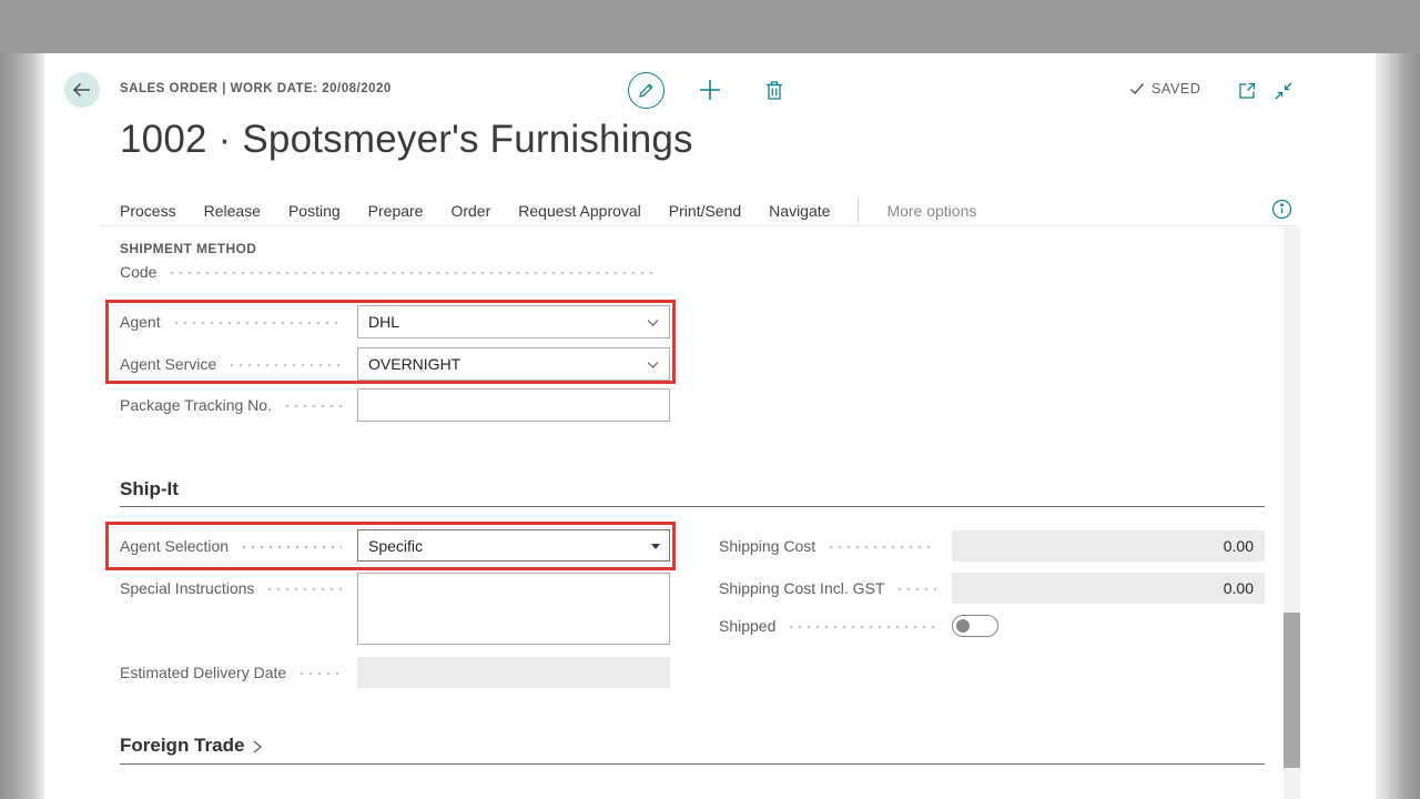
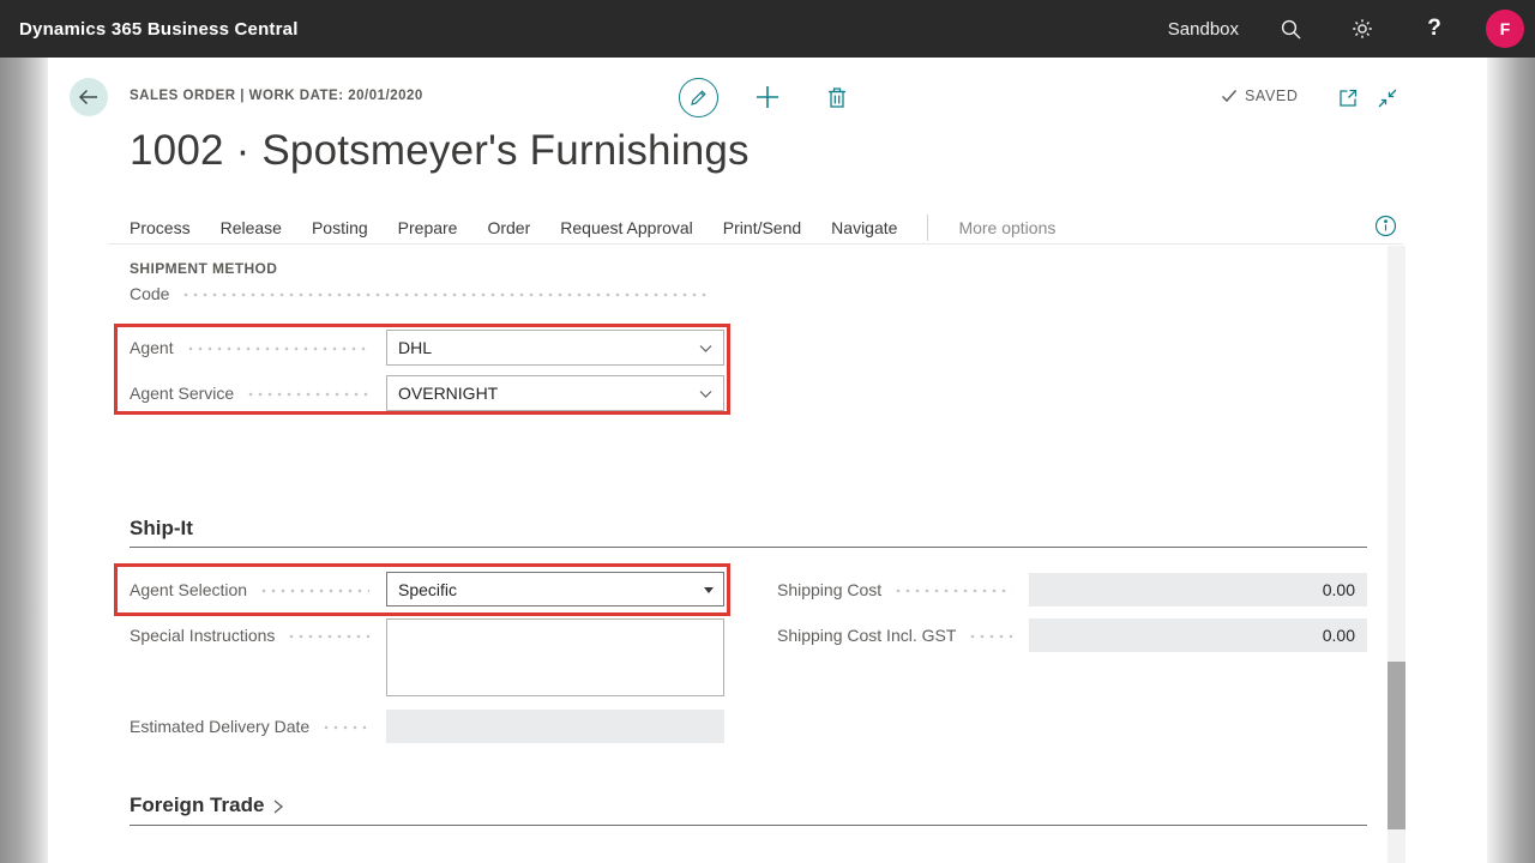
+ Dynamics 365 Business Central
+ Sandbox
+ ?
+ F
- SALES ORDER | WORK DATE: 20/08/2020
+ SALES ORDER | WORK DATE: 20/01/2020
  SAVED
  1002 · Spotsmeyer's Furnishings
  Process
  Release
  Posting
  Prepare
  Order
  Request Approval
  Print/Send
  Navigate
  More options
  SHIPMENT METHOD
  Code
  Agent
  DHL
  Agent Service
  OVERNIGHT
- Package Tracking No.
  Ship-It
  Agent Selection
  Specific
  Special Instructions
  Estimated Delivery Date
  Shipping Cost
  0.00
  Shipping Cost Incl. GST
  0.00
- Shipped
  Foreign Trade
